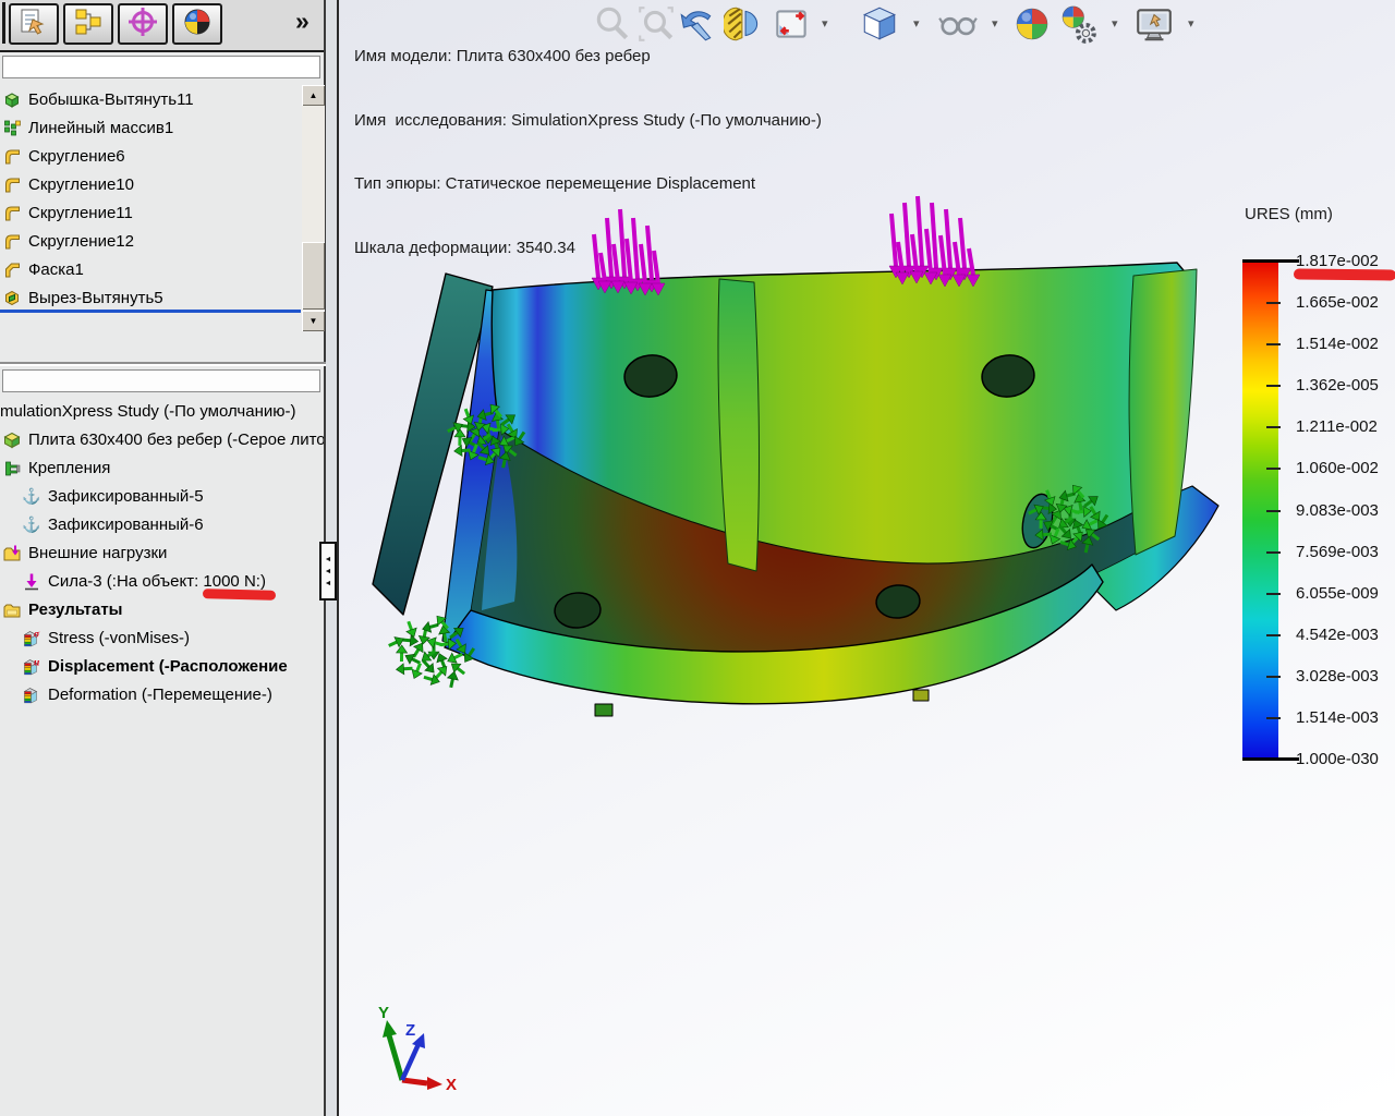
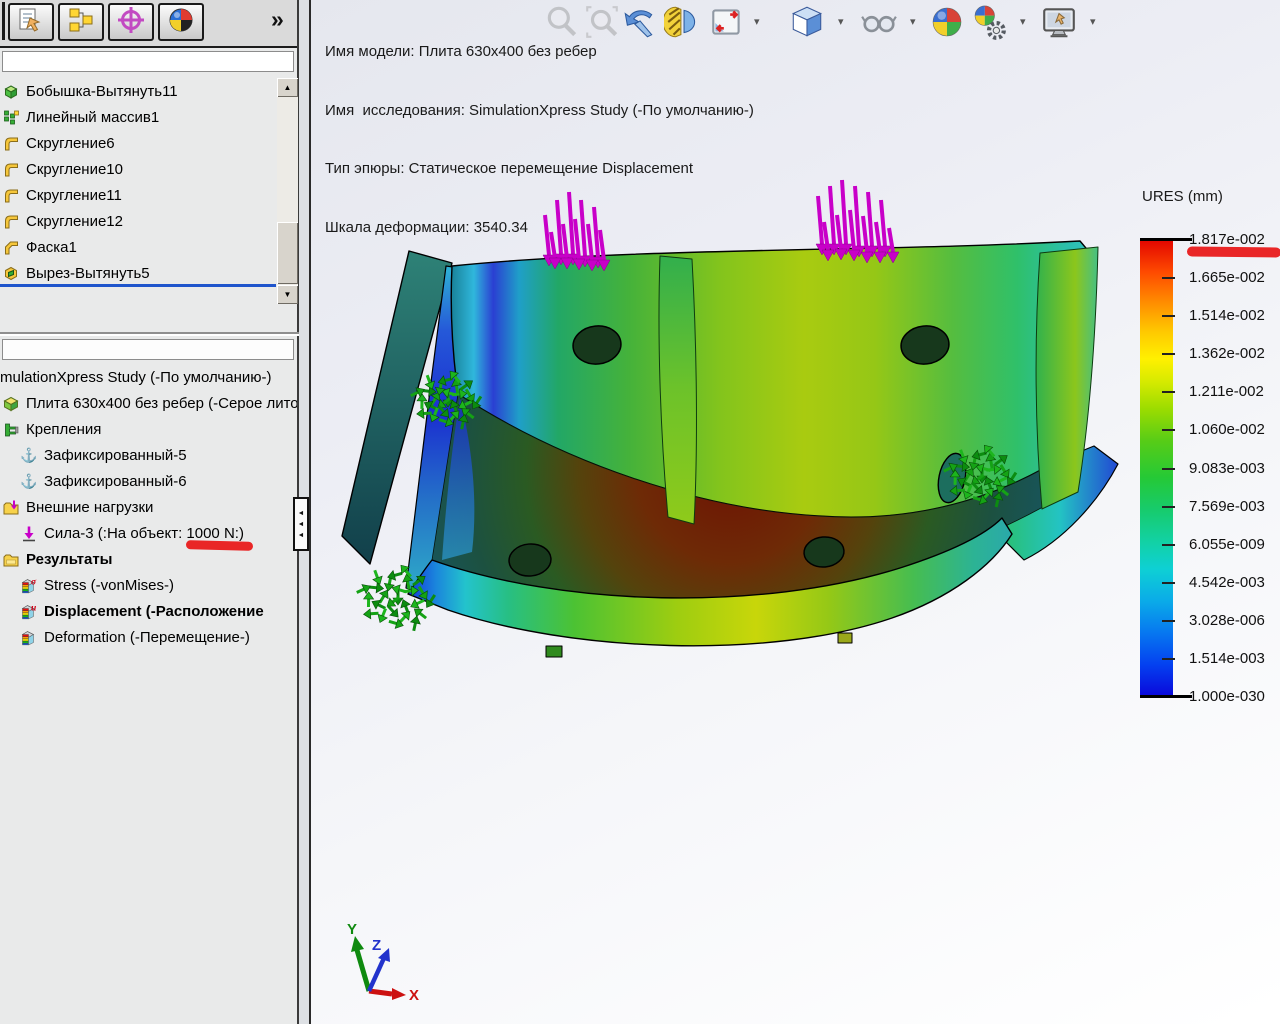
  »
  Бобышка-Вытянуть11
  Линейный массив1
  Скругление6
  Скругление10
  Скругление11
  Скругление12
  Фаска1
  Вырез-Вытянуть5
  ▲
  ▼
  mulationXpress Study (-По умолчанию-)
  Плита 630x400 без ребер (-Серое лито
  Крепления
  ⚓
  Зафиксированный-5
  ⚓
  Зафиксированный-6
  Внешние нагрузки
  Сила-3 (:На объект: 1000 N:)
  Результаты
  σ
  Stress (-vonMises-)
  u
  Displacement (-Расположение
  Deformation (-Перемещение-)
  X
  Y
  Z
  Имя модели: Плита 630x400 без ребер
  Имя исследования: SimulationXpress Study (-По умолчанию-)
  Тип эпюры: Статическое перемещение Displacement
  Шкала деформации: 3540.34
  ▾
  ▾
  ▾
  ▾
  ▾
  URES (mm)
  1.817e-002
  1.665e-002
  1.514e-002
- 1.362e-005
+ 1.362e-002
  1.211e-002
  1.060e-002
  9.083e-003
  7.569e-003
  6.055e-009
  4.542e-003
- 3.028e-003
+ 3.028e-006
  1.514e-003
  1.000e-030
